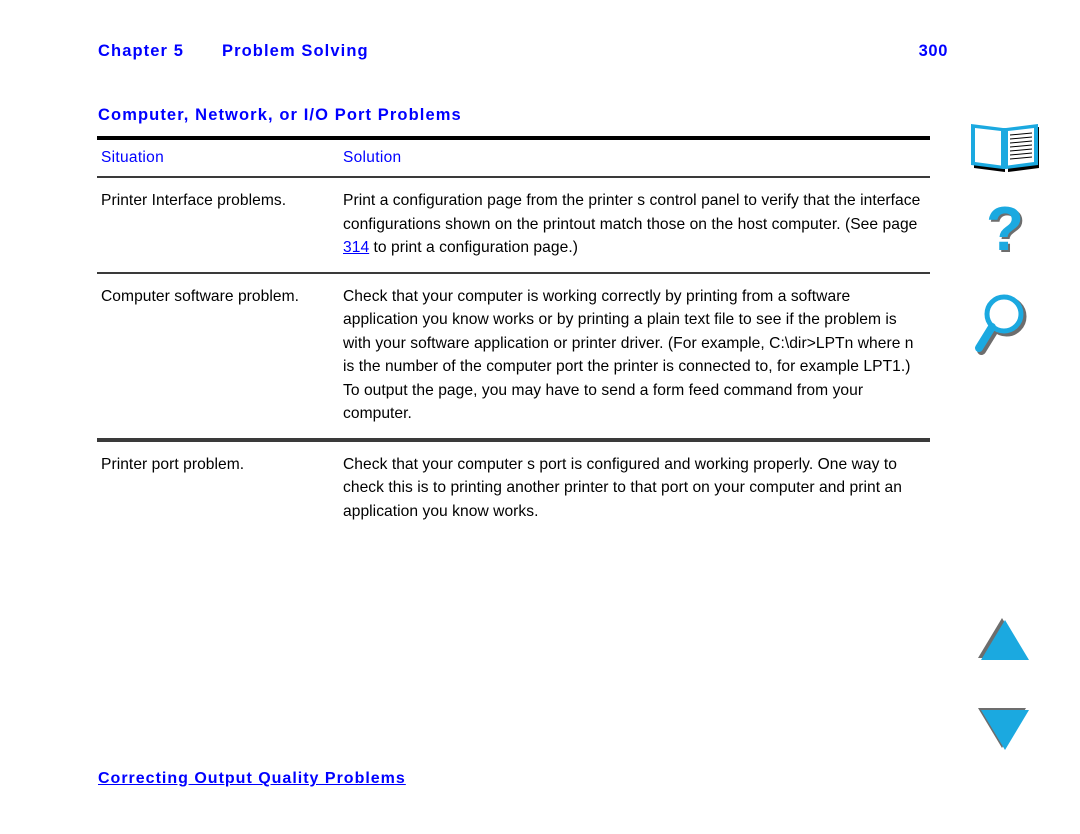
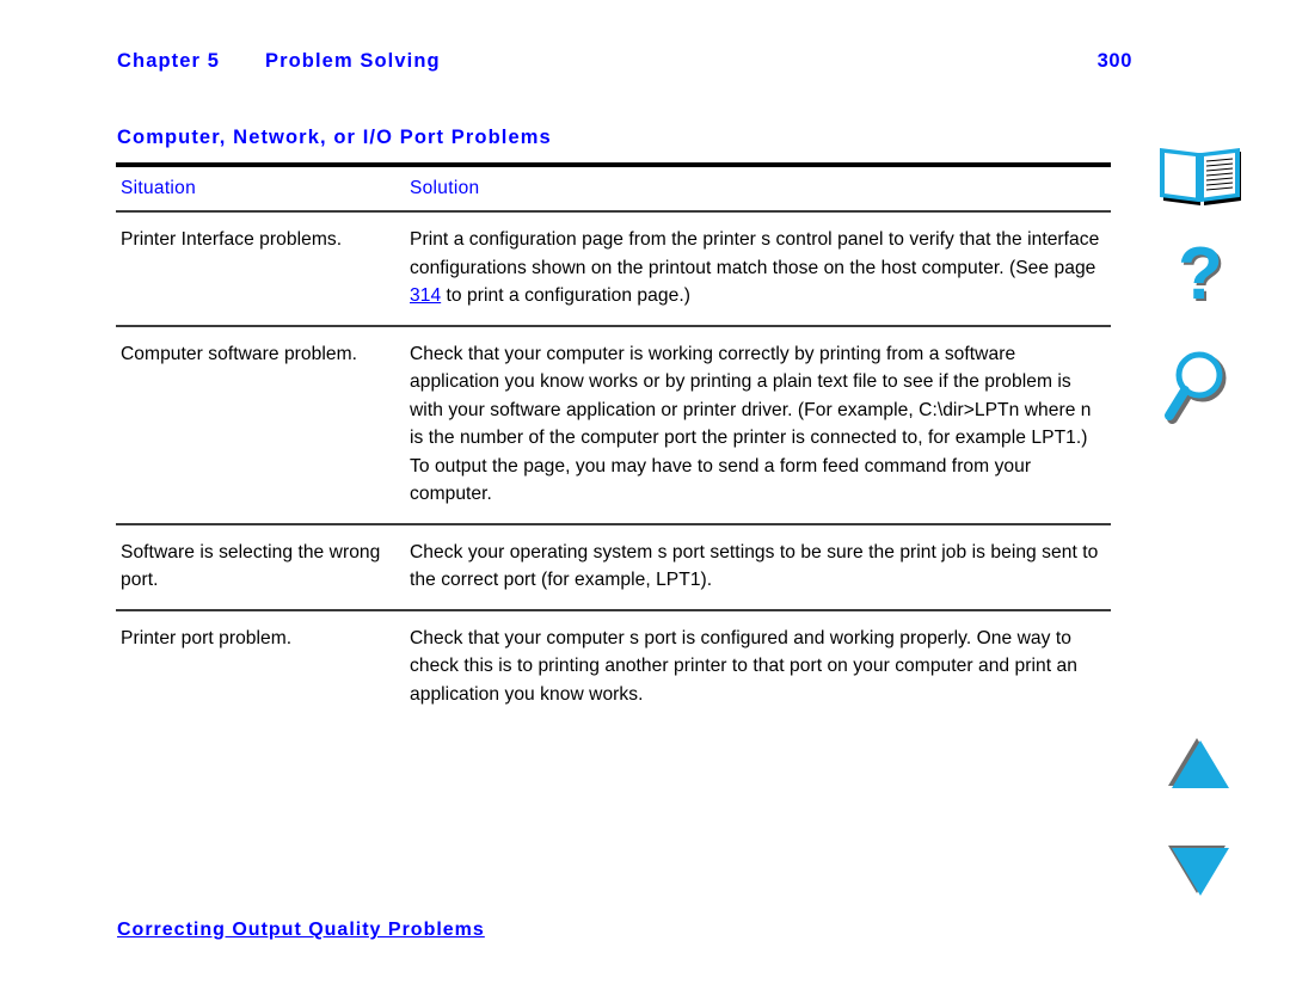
  Chapter 5
  Problem Solving
  300
  Computer, Network, or I/O Port Problems
  Situation
  Solution
  Printer Interface problems.
  Print a configuration page from the printer s control panel to verify that the interface configurations shown on the printout match those on the host computer. (See page 314 to print a configuration page.)
  Computer software problem.
  Check that your computer is working correctly by printing from a software application you know works or by printing a plain text file to see if the problem is with your software application or printer driver. (For example, C:\dir>LPTn where n is the number of the computer port the printer is connected to, for example LPT1.) To output the page, you may have to send a form feed command from your computer.
+ Software is selecting the wrong port.
+ Check your operating system s port settings to be sure the print job is being sent to the correct port (for example, LPT1).
  Printer port problem.
  Check that your computer s port is configured and working properly. One way to check this is to printing another printer to that port on your computer and print an application you know works.
  Correcting Output Quality Problems
  ?
